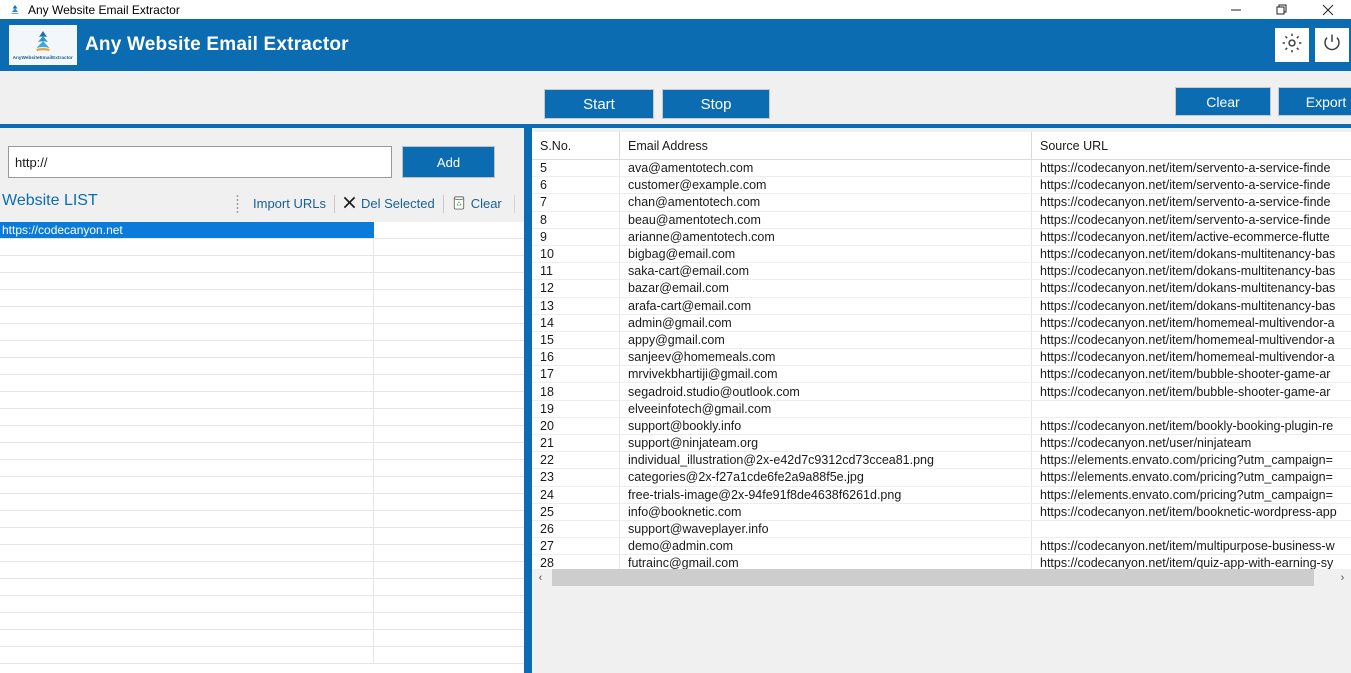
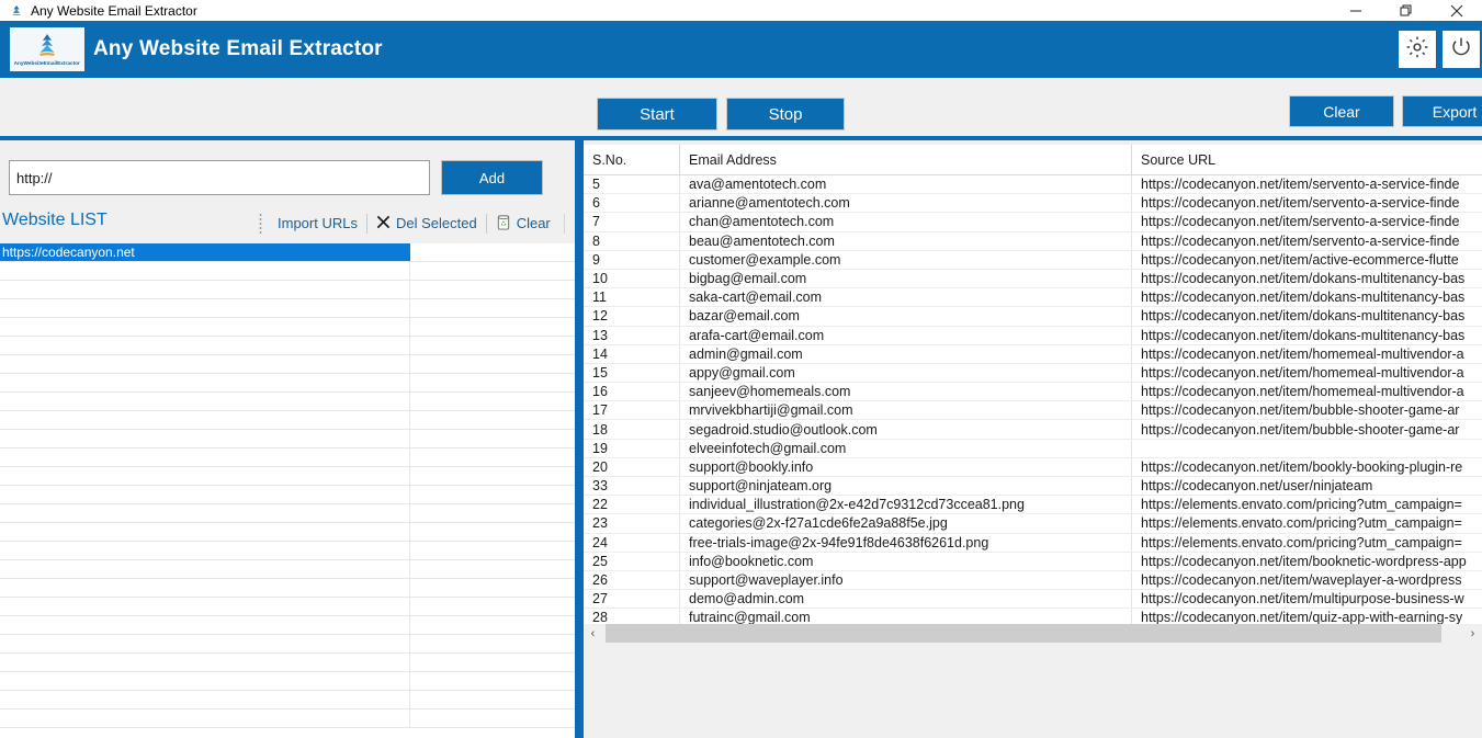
  Any Website Email Extractor
  Any Website Email Extractor
  Start
  Stop
  Clear
  Export
  http://
  Add
  Website LIST
  Import URLs
  Del Selected
  Clear
  https://codecanyon.net
  S.No.
  Email Address
  Source URL
  5
  ava@amentotech.com
  https://codecanyon.net/item/servento-a-service-finde
  6
- customer@example.com
+ arianne@amentotech.com
  https://codecanyon.net/item/servento-a-service-finde
  7
  chan@amentotech.com
  https://codecanyon.net/item/servento-a-service-finde
  8
  beau@amentotech.com
  https://codecanyon.net/item/servento-a-service-finde
  9
- arianne@amentotech.com
+ customer@example.com
  https://codecanyon.net/item/active-ecommerce-flutte
  10
  bigbag@email.com
  https://codecanyon.net/item/dokans-multitenancy-bas
  11
  saka-cart@email.com
  https://codecanyon.net/item/dokans-multitenancy-bas
  12
  bazar@email.com
  https://codecanyon.net/item/dokans-multitenancy-bas
  13
  arafa-cart@email.com
  https://codecanyon.net/item/dokans-multitenancy-bas
  14
  admin@gmail.com
  https://codecanyon.net/item/homemeal-multivendor-a
  15
  appy@gmail.com
  https://codecanyon.net/item/homemeal-multivendor-a
  16
  sanjeev@homemeals.com
  https://codecanyon.net/item/homemeal-multivendor-a
  17
  mrvivekbhartiji@gmail.com
  https://codecanyon.net/item/bubble-shooter-game-ar
  18
  segadroid.studio@outlook.com
  https://codecanyon.net/item/bubble-shooter-game-ar
  19
  elveeinfotech@gmail.com
  20
  support@bookly.info
  https://codecanyon.net/item/bookly-booking-plugin-re
- 21
+ 33
  support@ninjateam.org
  https://codecanyon.net/user/ninjateam
  22
  individual_illustration@2x-e42d7c9312cd73ccea81.png
  https://elements.envato.com/pricing?utm_campaign=
  23
  categories@2x-f27a1cde6fe2a9a88f5e.jpg
  https://elements.envato.com/pricing?utm_campaign=
  24
  free-trials-image@2x-94fe91f8de4638f6261d.png
  https://elements.envato.com/pricing?utm_campaign=
  25
  info@booknetic.com
  https://codecanyon.net/item/booknetic-wordpress-app
  26
  support@waveplayer.info
+ https://codecanyon.net/item/waveplayer-a-wordpress
  27
  demo@admin.com
  https://codecanyon.net/item/multipurpose-business-w
  28
  futrainc@gmail.com
  https://codecanyon.net/item/quiz-app-with-earning-sy
  ‹
  ›
